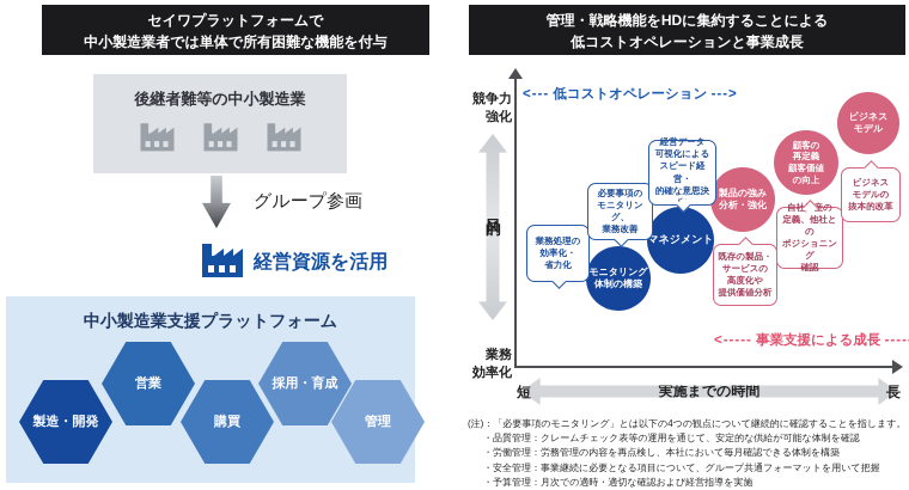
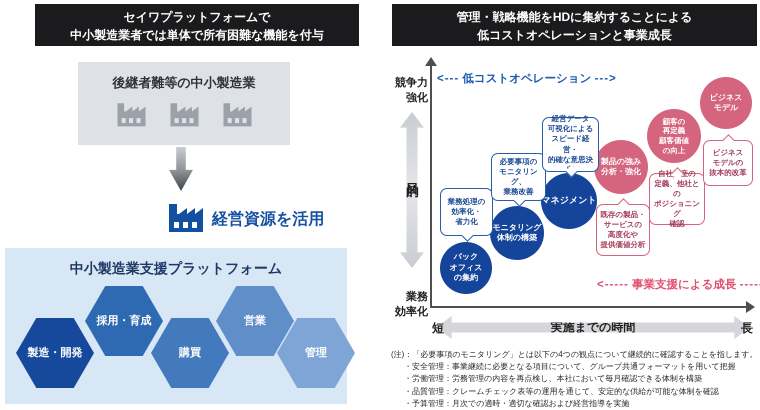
  セイワプラットフォームで
  中小製造業者では単体で所有困難な機能を付与
  後継者難等の中小製造業
- グループ参画
  経営資源を活用
  中小製造業支援プラットフォーム
  製造・開発
- 営業
+ 採用・育成
  購買
- 採用・育成
+ 営業
  管理
  管理・戦略機能をHDに集約することによる
  低コストオペレーションと事業成長
  競争力
  強化
  業務
  効率化
  <--- 低コストオペレーション --->
  <----- 事業支援による成長 ----
+ バック
+ オフィス
+ の集約
  モニタリング
  体制の構築
  マネジメント
  製品の強み
  分析・強化
  顧客の
  再定義
  顧客価値
  の向上
  ビジネス
  モデル
  業務処理の
  効率化・
  省力化
  必要事項の
  モニタリング、
  業務改善
  経営データ
  可視化による
  スピード経営・
  的確な意思決
  既存の製品・
  サービスの
  高度化や
  提供価値分析
  自社産の
  定義、他社との
  ポジショニング
  確認
  ビジネス
  モデルの
  抜本的改革
  実施までの時間
  短
  長
  (注)：「必要事項のモニタリング」とは以下の4つの観点について継続的に確認することを指します。
- ・品質管理：クレームチェック表等の運用を通じて、安定的な供給が可能な体制を確認
+ ・安全管理：事業継続に必要となる項目について、グループ共通フォーマットを用いて把握
  ・労働管理：労務管理の内容を再点検し、本社において毎月確認できる体制を構築
- ・安全管理：事業継続に必要となる項目について、グループ共通フォーマットを用いて把握
+ ・品質管理：クレームチェック表等の運用を通じて、安定的な供給が可能な体制を確認
  ・予算管理：月次での適時・適切な確認および経営指導を実施
